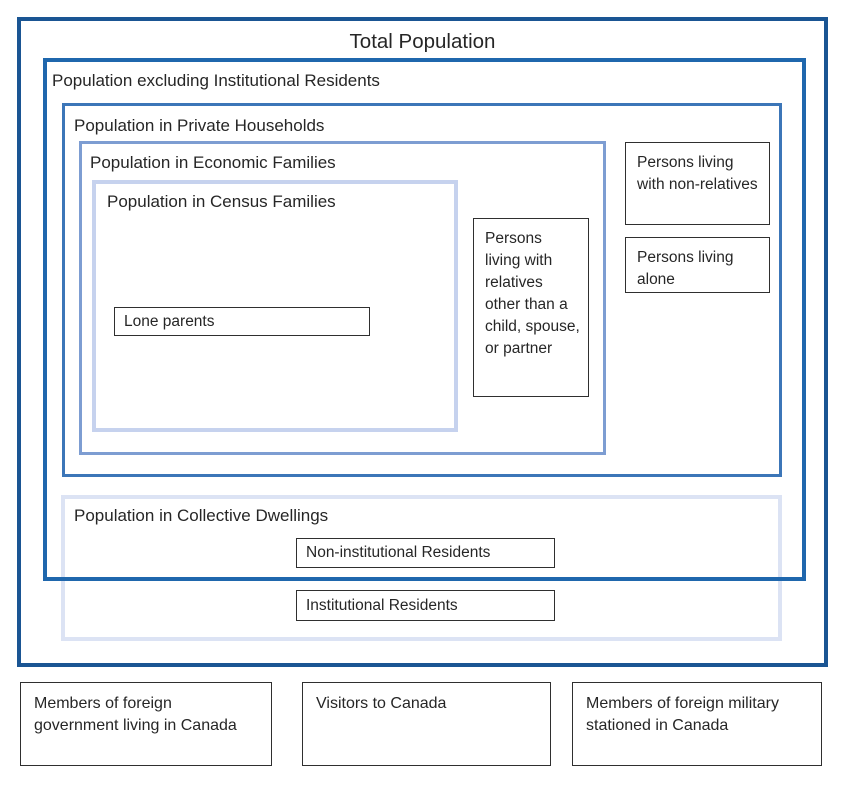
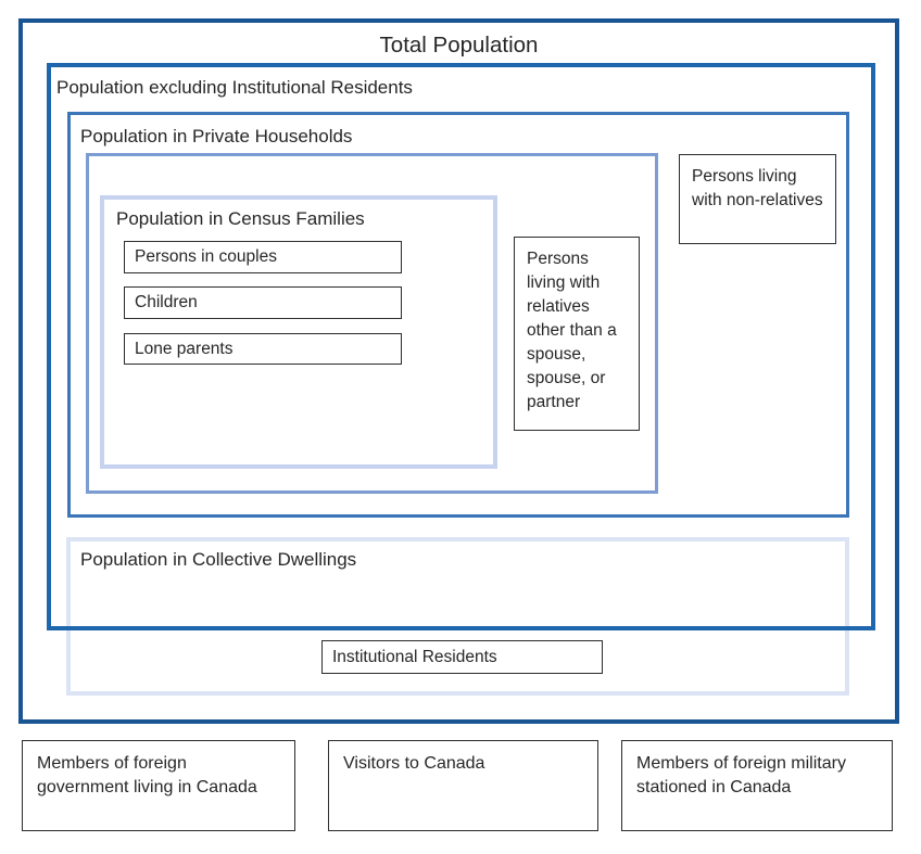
  Total Population
  Population excluding Institutional Residents
  Population in Private Households
- Population in Economic Families
  Population in Census Families
  Population in Collective Dwellings
+ Persons in couples
+ Children
  Lone parents
- Persons living with relatives other than a child, spouse, or partner
+ Persons living with relatives other than a spouse, spouse, or partner
  Persons living with non-relatives
- Persons living alone
- Non-institutional Residents
  Institutional Residents
  Members of foreign government living in Canada
  Visitors to Canada
  Members of foreign military stationed in Canada
